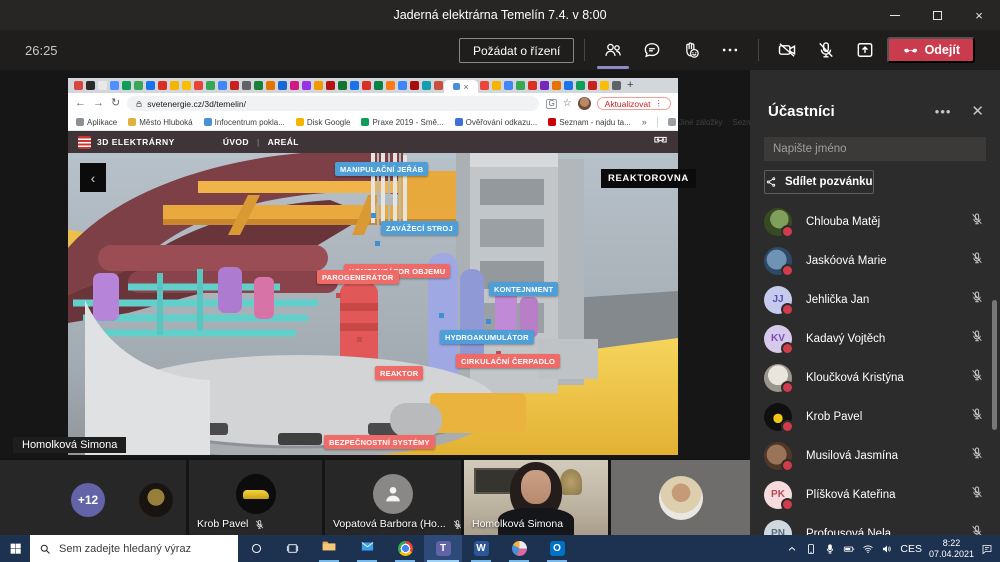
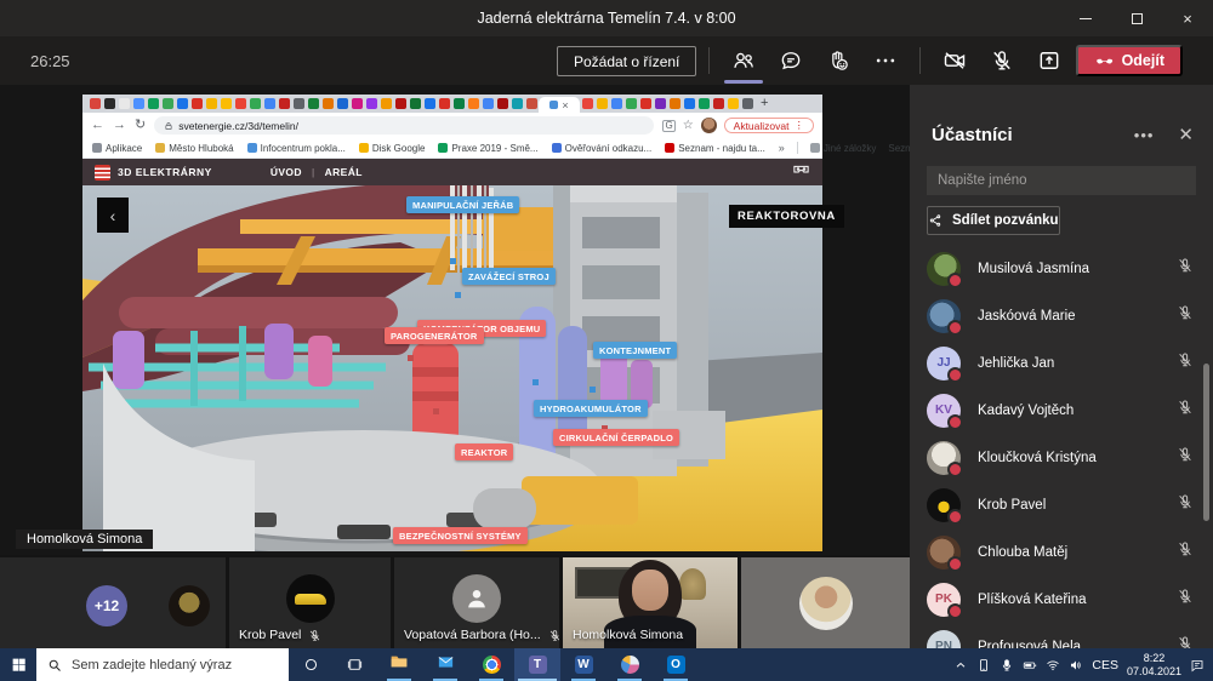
  Jaderná elektrárna Temelín 7.4. v 8:00
  ×
  26:25
  Požádat o řízení
  Odejít
  ×
  +
  ←
  →
  ↻
  svetenergie.cz/3d/temelin/
  G
  ☆
  Aktualizovat
  ⋮
  Aplikace
  Město Hluboká
  Infocentrum pokla...
  Disk Google
  Praxe 2019 - Smě...
  Ověřování odkazu...
  Seznam - najdu ta...
  »
  Jiné záložky
  3D ELEKTRÁRNY
  ÚVOD
  |
  AREÁL
  MANIPULAČNÍ JEŘÁB
  ZAVÁŽECÍ STROJ
  PAROGENERÁTOR
  KONTEJNMENT
  HYDROAKUMULÁTOR
  CIRKULAČNÍ ČERPADLO
  REAKTOR
  BEZPEČNOSTNÍ SYSTÉMY
  REAKTOROVNA
  ‹
  Homolková Simona
  +12
  Krob Pavel
  Vopatová Barbora (Ho...
  Homolková Simona
  Účastníci
  •••
  ✕
  Napište jméno
  Sdílet pozvánku
- Chlouba Matěj
+ Musilová Jasmína
  Jaskóová Marie
  JJ
  Jehlička Jan
  KV
  Kadavý Vojtěch
  Kloučková Kristýna
  Krob Pavel
- Musilová Jasmína
+ Chlouba Matěj
  PK
  Plíšková Kateřina
  PN
  Profousová Nela
  Sem zadejte hledaný výraz
  T
  W
  O
  CES
  8:22
  07.04.2021
